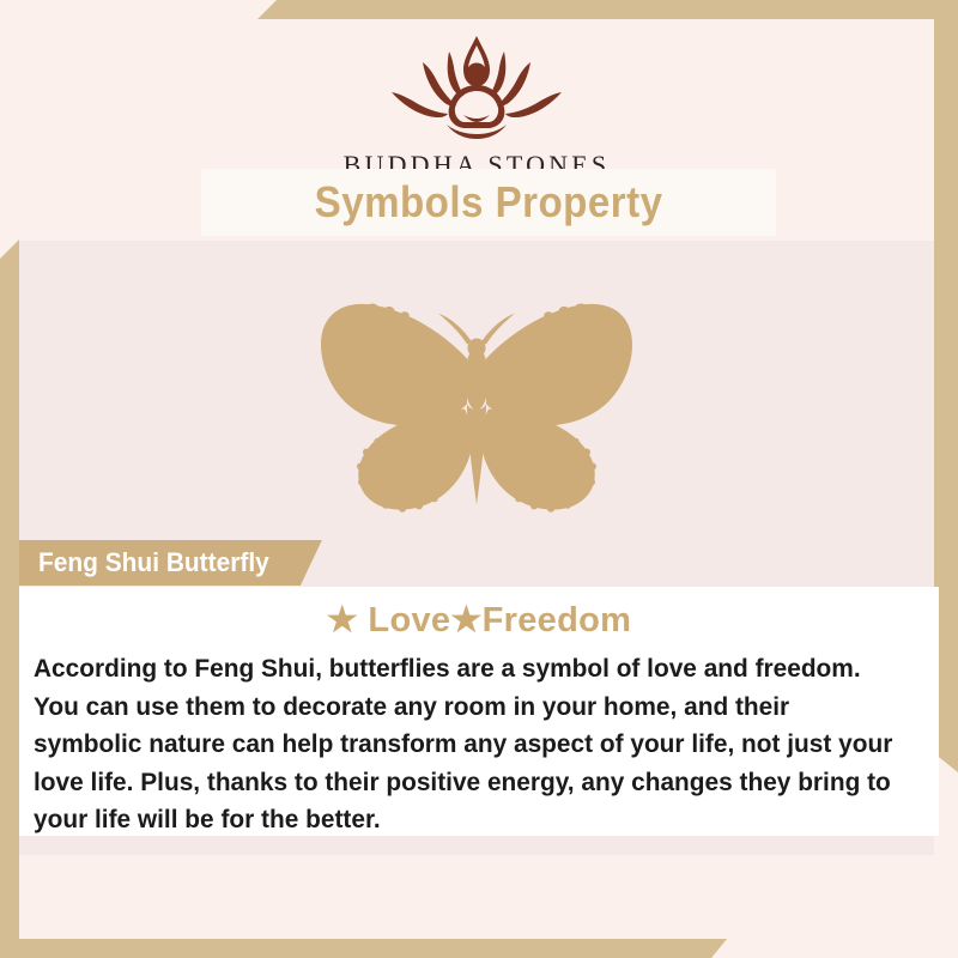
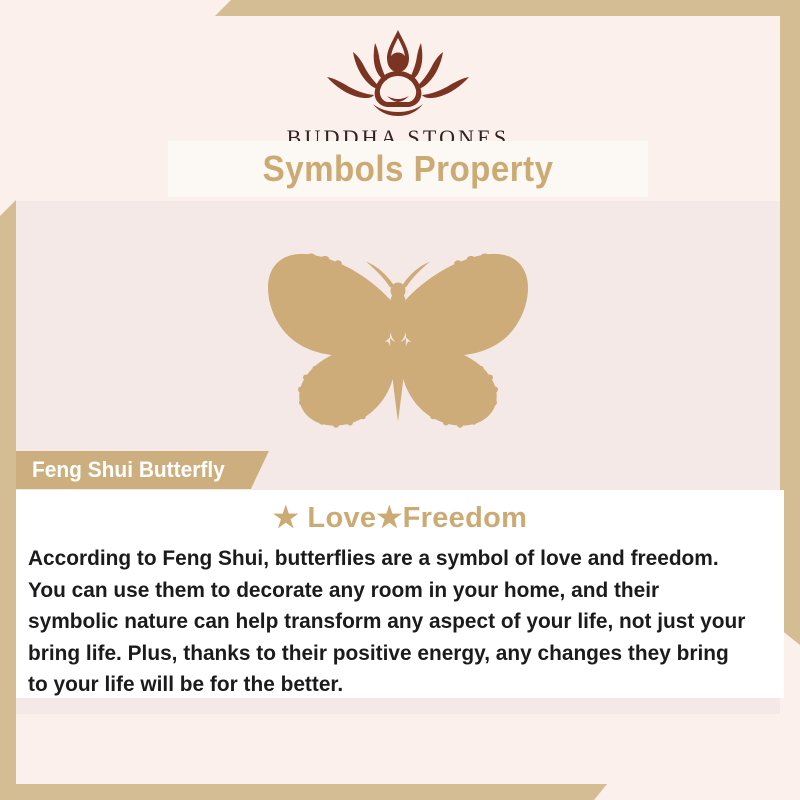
  BUDDHA STONES
  Symbols Property
  Feng Shui Butterfly
  ★ Love★Freedom
- According to Feng Shui, butterflies are a symbol of love and freedom. You can use them to decorate any room in your home, and their symbolic nature can help transform any aspect of your life, not just your love life. Plus, thanks to their positive energy, any changes they bring to your life will be for the better.
+ According to Feng Shui, butterflies are a symbol of love and freedom. You can use them to decorate any room in your home, and their symbolic nature can help transform any aspect of your life, not just your bring life. Plus, thanks to their positive energy, any changes they bring to your life will be for the better.
